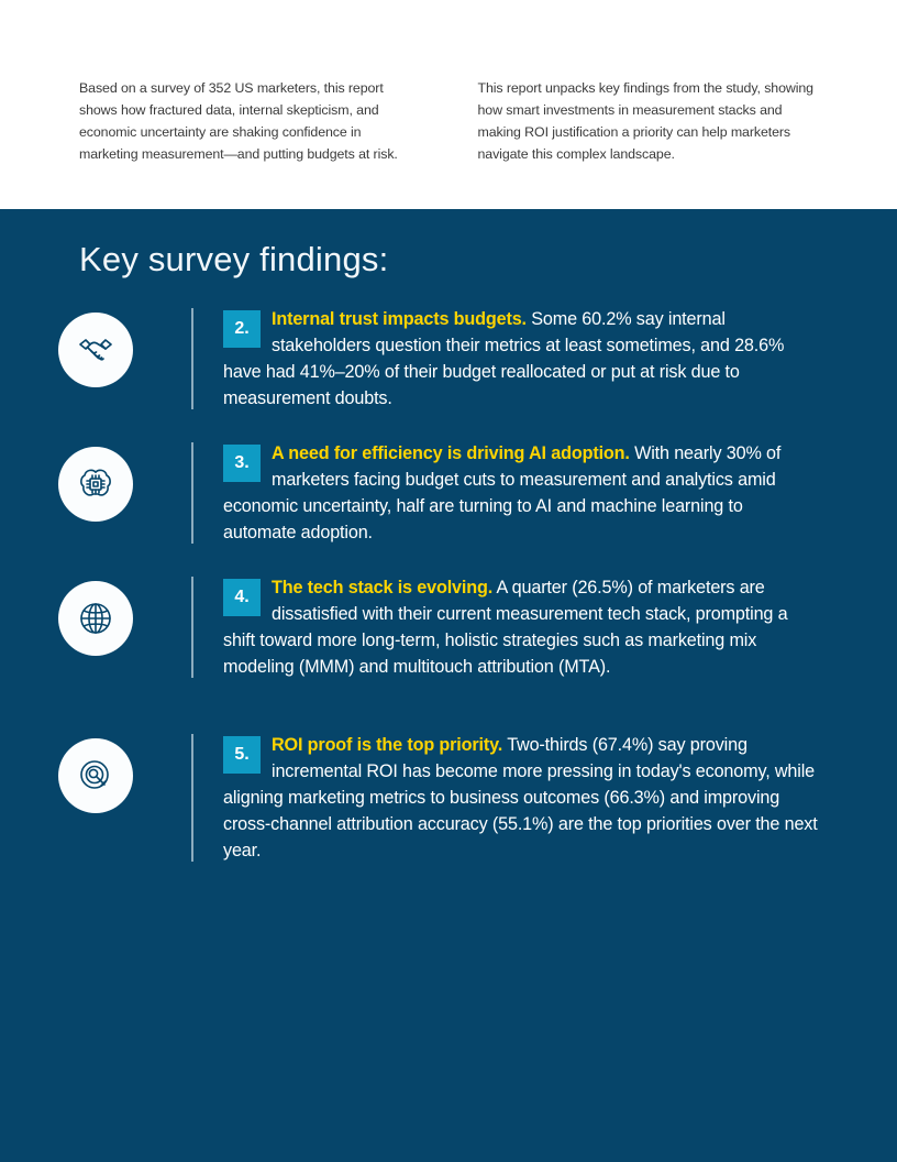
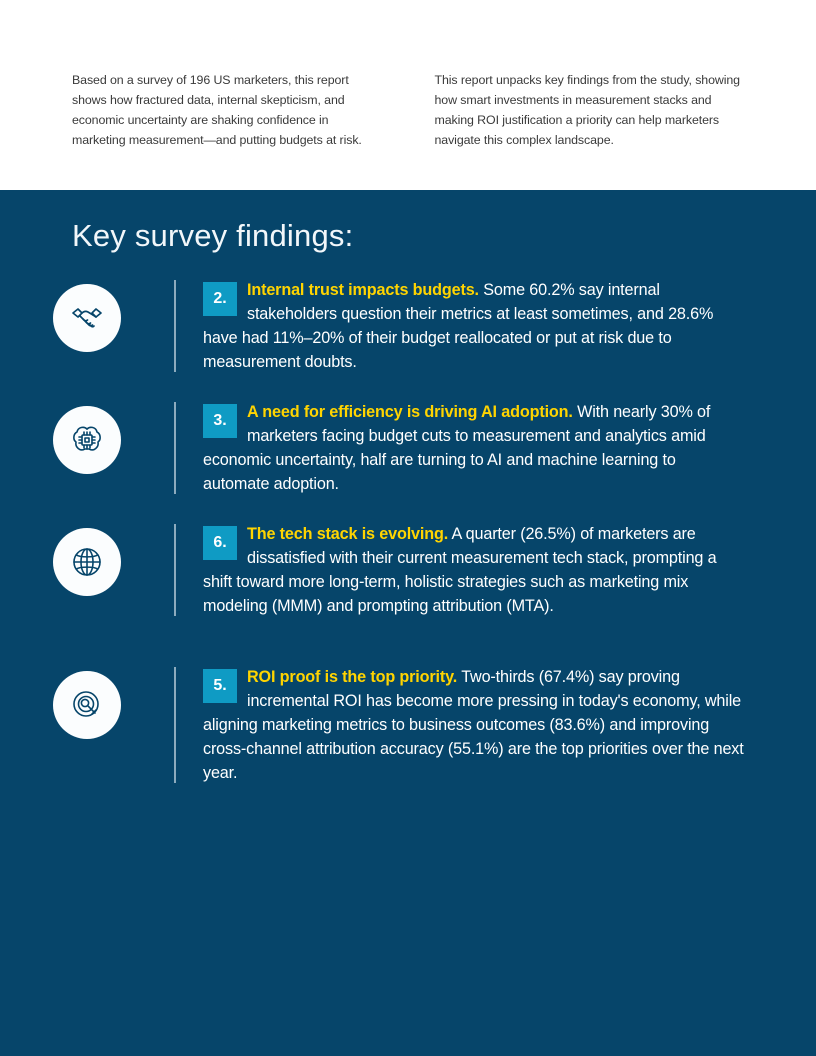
- Based on a survey of 352 US marketers, this report shows how fractured data, internal skepticism, and economic uncertainty are shaking confidence in marketing measurement—and putting budgets at risk.
+ Based on a survey of 196 US marketers, this report shows how fractured data, internal skepticism, and economic uncertainty are shaking confidence in marketing measurement—and putting budgets at risk.
  This report unpacks key findings from the study, showing how smart investments in measurement stacks and making ROI justification a priority can help marketers navigate this complex landscape.
  Key survey findings:
  2.
- Internal trust impacts budgets. Some 60.2% say internal stakeholders question their metrics at least sometimes, and 28.6% have had 41%–20% of their budget reallocated or put at risk due to measurement doubts.
+ Internal trust impacts budgets. Some 60.2% say internal stakeholders question their metrics at least sometimes, and 28.6% have had 11%–20% of their budget reallocated or put at risk due to measurement doubts.
  3.
  A need for efficiency is driving AI adoption. With nearly 30% of marketers facing budget cuts to measurement and analytics amid economic uncertainty, half are turning to AI and machine learning to automate adoption.
- 4.
+ 6.
- The tech stack is evolving. A quarter (26.5%) of marketers are dissatisfied with their current measurement tech stack, prompting a shift toward more long-term, holistic strategies such as marketing mix modeling (MMM) and multitouch attribution (MTA).
+ The tech stack is evolving. A quarter (26.5%) of marketers are dissatisfied with their current measurement tech stack, prompting a shift toward more long-term, holistic strategies such as marketing mix modeling (MMM) and prompting attribution (MTA).
  5.
- ROI proof is the top priority. Two-thirds (67.4%) say proving incremental ROI has become more pressing in today's economy, while aligning marketing metrics to business outcomes (66.3%) and improving cross-channel attribution accuracy (55.1%) are the top priorities over the next year.
+ ROI proof is the top priority. Two-thirds (67.4%) say proving incremental ROI has become more pressing in today's economy, while aligning marketing metrics to business outcomes (83.6%) and improving cross-channel attribution accuracy (55.1%) are the top priorities over the next year.
